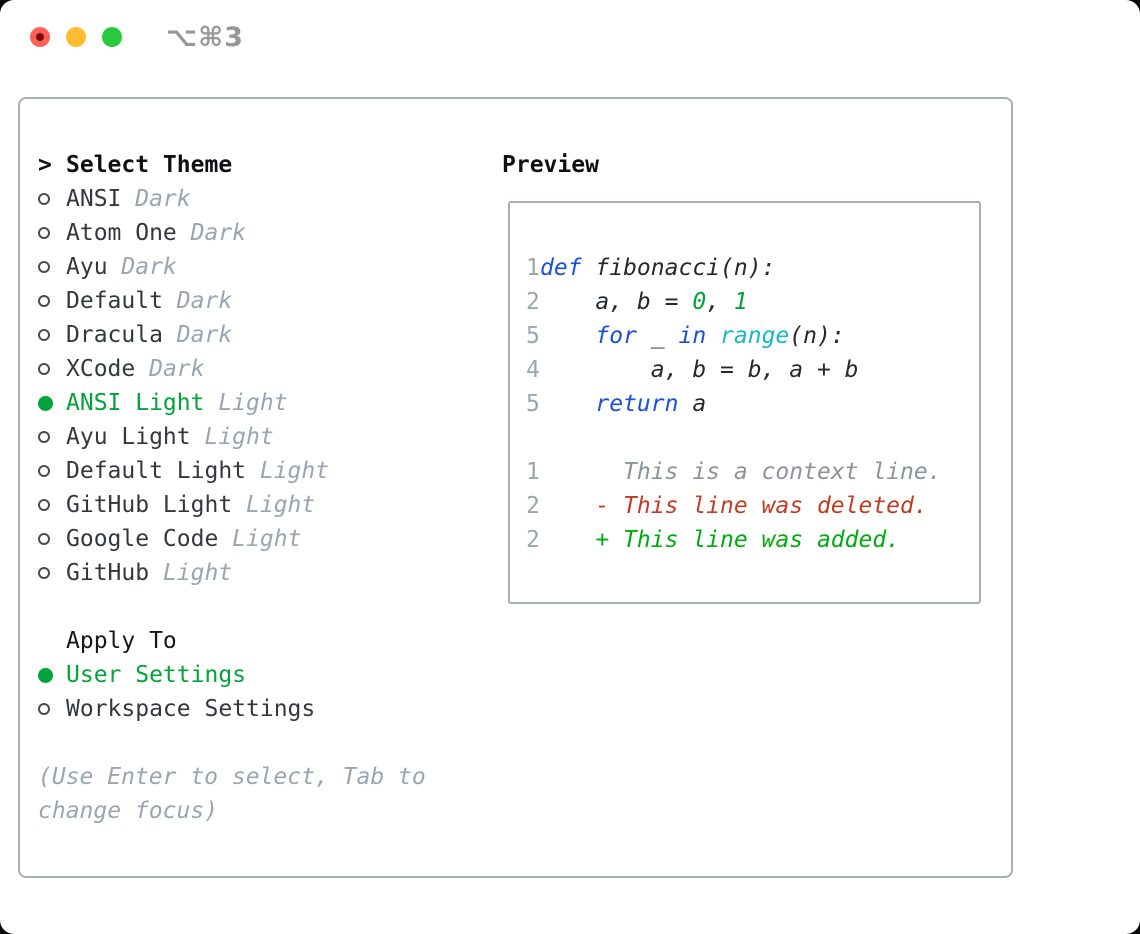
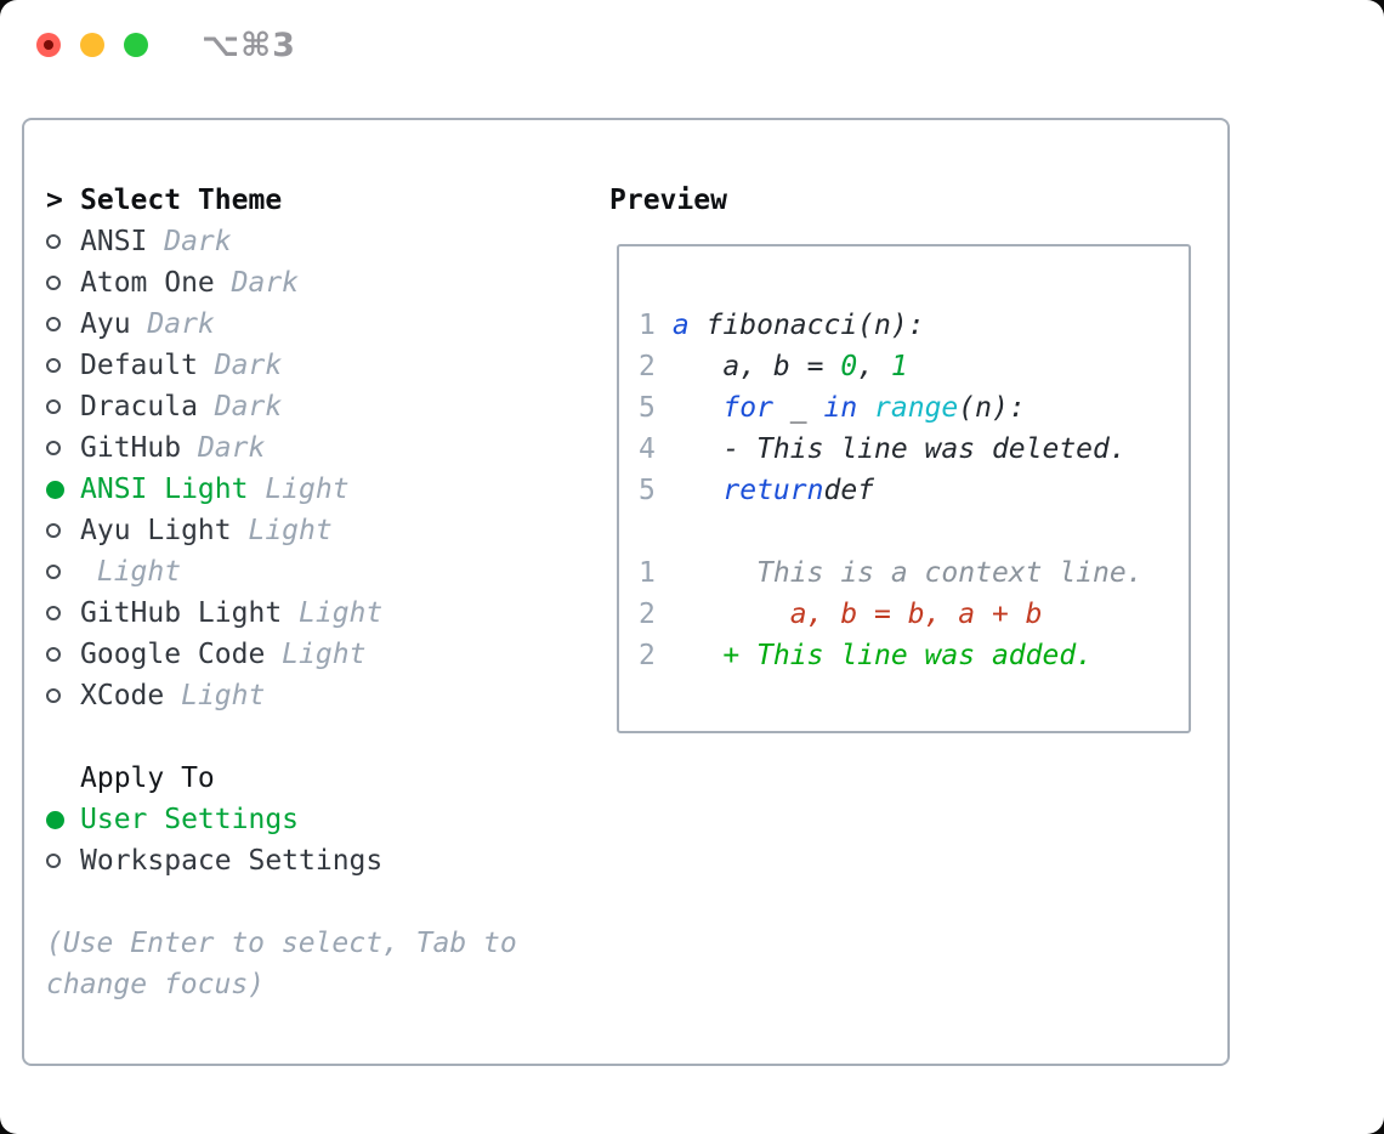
  ⌥⌘3
  >
  Select Theme
  ANSI
  Dark
  Atom One
  Dark
  Ayu
  Dark
  Default
  Dark
  Dracula
  Dark
- XCode
+ GitHub
  Dark
  ANSI Light
  Light
  Ayu Light
  Light
- Default Light
  Light
  GitHub Light
  Light
  Google Code
  Light
- GitHub
+ XCode
  Light
  Apply To
  User Settings
  Workspace Settings
  (Use Enter to select, Tab to
  change focus)
  Preview
- 1def fibonacci(n):
+ 1 a fibonacci(n):
  2 a, b = 0, 1
  5 for _ in range(n):
- 4 a, b = b, a + b
+ 4 - This line was deleted.
- 5 return a
+ 5 returndef
  1 This is a context line.
- 2 - This line was deleted.
+ 2 a, b = b, a + b
  2 + This line was added.
